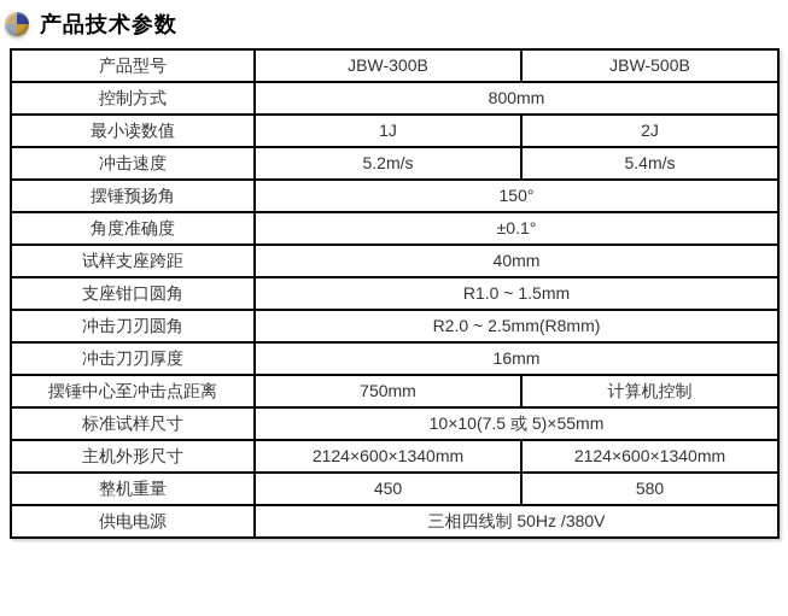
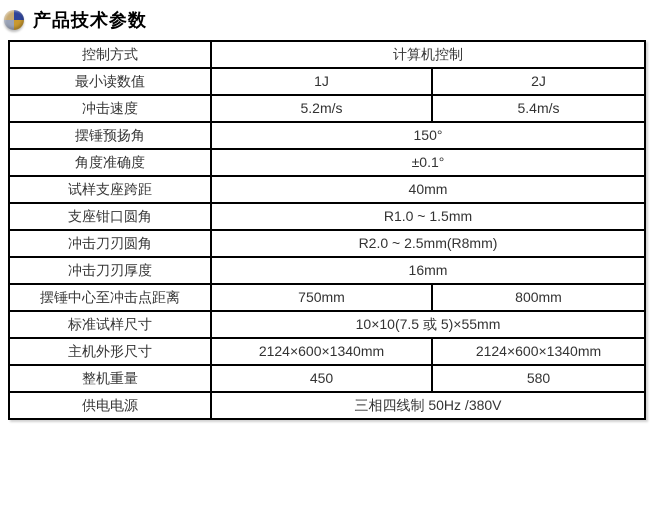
  产品技术参数
- 产品型号	JBW-300B	JBW-500B
- 控制方式	800mm
+ 控制方式	计算机控制
  最小读数值	1J	2J
  冲击速度	5.2m/s	5.4m/s
  摆锤预扬角	150°
  角度准确度	±0.1°
  试样支座跨距	40mm
  支座钳口圆角	R1.0 ~ 1.5mm
  冲击刀刃圆角	R2.0 ~ 2.5mm(R8mm)
  冲击刀刃厚度	16mm
- 摆锤中心至冲击点距离	750mm	计算机控制
+ 摆锤中心至冲击点距离	750mm	800mm
  标准试样尺寸	10×10(7.5 或 5)×55mm
  主机外形尺寸	2124×600×1340mm	2124×600×1340mm
  整机重量	450	580
  供电电源	三相四线制 50Hz /380V
